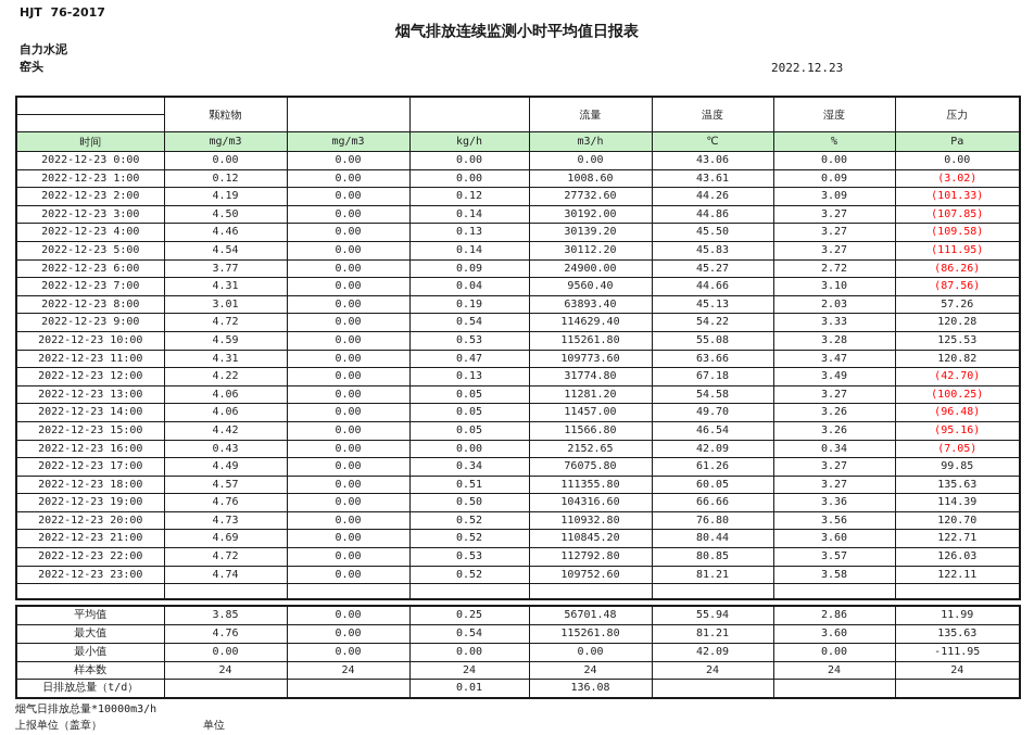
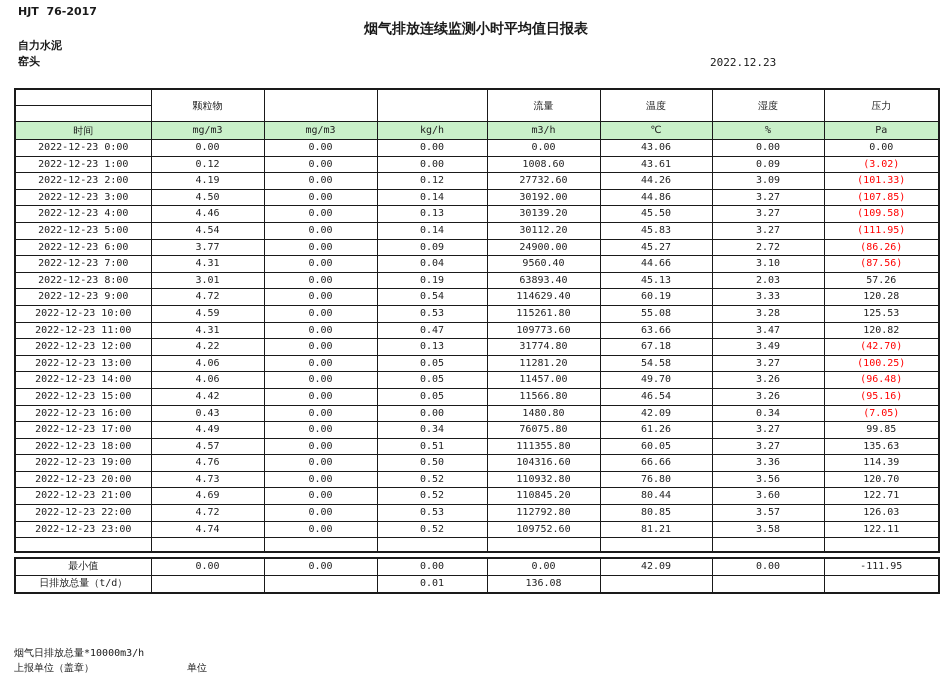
  HJT 76-2017
  烟气排放连续监测小时平均值日报表
  自力水泥
  窑头
  2022.12.23
  	颗粒物			流量	温度	湿度	压力
  时间	mg/m3	mg/m3	kg/h	m3/h	℃	%	Pa
  2022-12-23 0:00	0.00	0.00	0.00	0.00	43.06	0.00	0.00
  2022-12-23 1:00	0.12	0.00	0.00	1008.60	43.61	0.09	(3.02)
  2022-12-23 2:00	4.19	0.00	0.12	27732.60	44.26	3.09	(101.33)
  2022-12-23 3:00	4.50	0.00	0.14	30192.00	44.86	3.27	(107.85)
  2022-12-23 4:00	4.46	0.00	0.13	30139.20	45.50	3.27	(109.58)
  2022-12-23 5:00	4.54	0.00	0.14	30112.20	45.83	3.27	(111.95)
  2022-12-23 6:00	3.77	0.00	0.09	24900.00	45.27	2.72	(86.26)
  2022-12-23 7:00	4.31	0.00	0.04	9560.40	44.66	3.10	(87.56)
  2022-12-23 8:00	3.01	0.00	0.19	63893.40	45.13	2.03	57.26
- 2022-12-23 9:00	4.72	0.00	0.54	114629.40	54.22	3.33	120.28
+ 2022-12-23 9:00	4.72	0.00	0.54	114629.40	60.19	3.33	120.28
  2022-12-23 10:00	4.59	0.00	0.53	115261.80	55.08	3.28	125.53
  2022-12-23 11:00	4.31	0.00	0.47	109773.60	63.66	3.47	120.82
  2022-12-23 12:00	4.22	0.00	0.13	31774.80	67.18	3.49	(42.70)
  2022-12-23 13:00	4.06	0.00	0.05	11281.20	54.58	3.27	(100.25)
  2022-12-23 14:00	4.06	0.00	0.05	11457.00	49.70	3.26	(96.48)
  2022-12-23 15:00	4.42	0.00	0.05	11566.80	46.54	3.26	(95.16)
- 2022-12-23 16:00	0.43	0.00	0.00	2152.65	42.09	0.34	(7.05)
+ 2022-12-23 16:00	0.43	0.00	0.00	1480.80	42.09	0.34	(7.05)
  2022-12-23 17:00	4.49	0.00	0.34	76075.80	61.26	3.27	99.85
  2022-12-23 18:00	4.57	0.00	0.51	111355.80	60.05	3.27	135.63
  2022-12-23 19:00	4.76	0.00	0.50	104316.60	66.66	3.36	114.39
  2022-12-23 20:00	4.73	0.00	0.52	110932.80	76.80	3.56	120.70
  2022-12-23 21:00	4.69	0.00	0.52	110845.20	80.44	3.60	122.71
  2022-12-23 22:00	4.72	0.00	0.53	112792.80	80.85	3.57	126.03
  2022-12-23 23:00	4.74	0.00	0.52	109752.60	81.21	3.58	122.11
- 平均值	3.85	0.00	0.25	56701.48	55.94	2.86	11.99
- 最大值	4.76	0.00	0.54	115261.80	81.21	3.60	135.63
  最小值	0.00	0.00	0.00	0.00	42.09	0.00	-111.95
- 样本数	24	24	24	24	24	24	24
  日排放总量（t/d）			0.01	136.08
  烟气日排放总量*10000m3/h
  上报单位（盖章）
  单位
